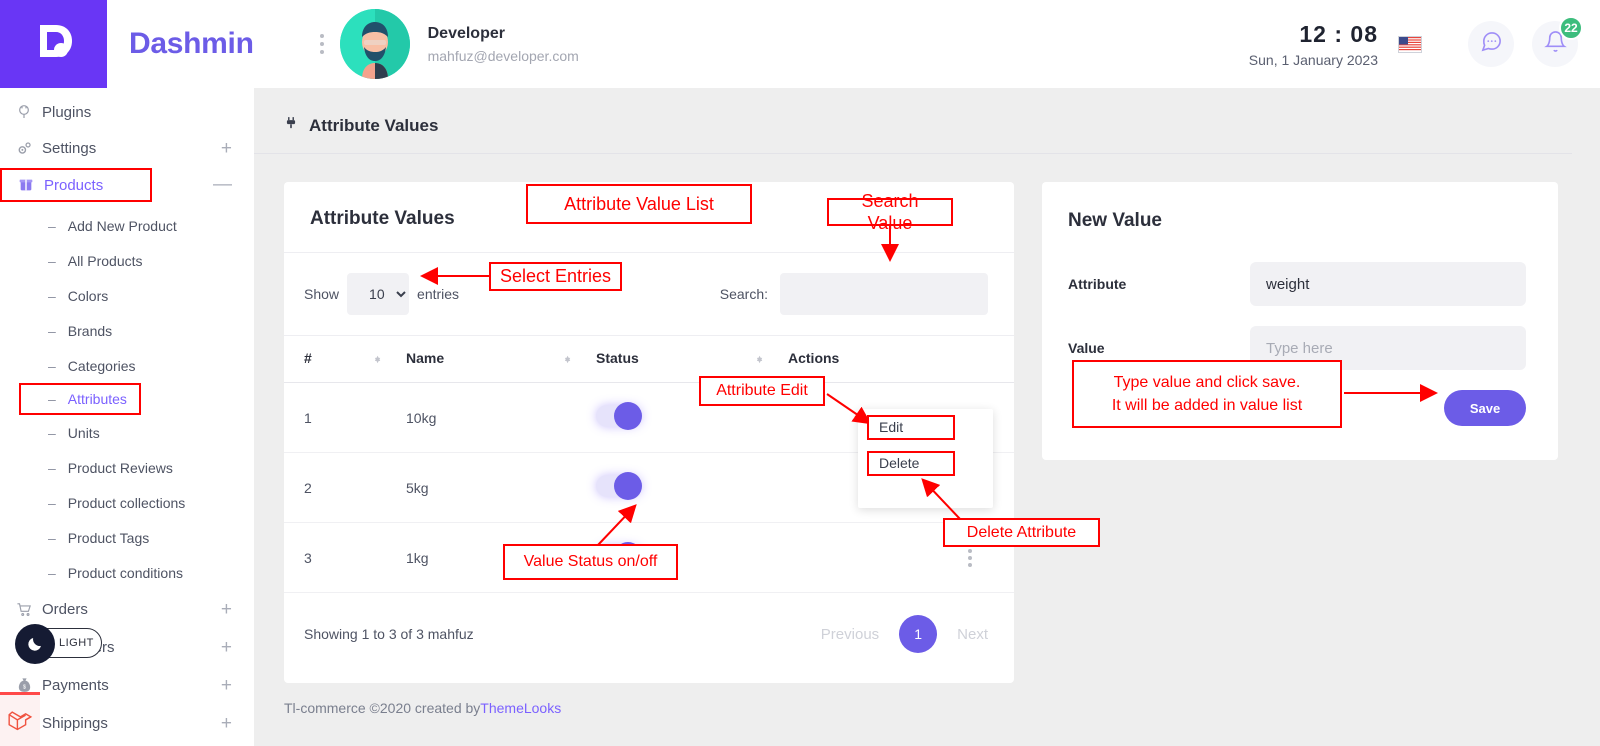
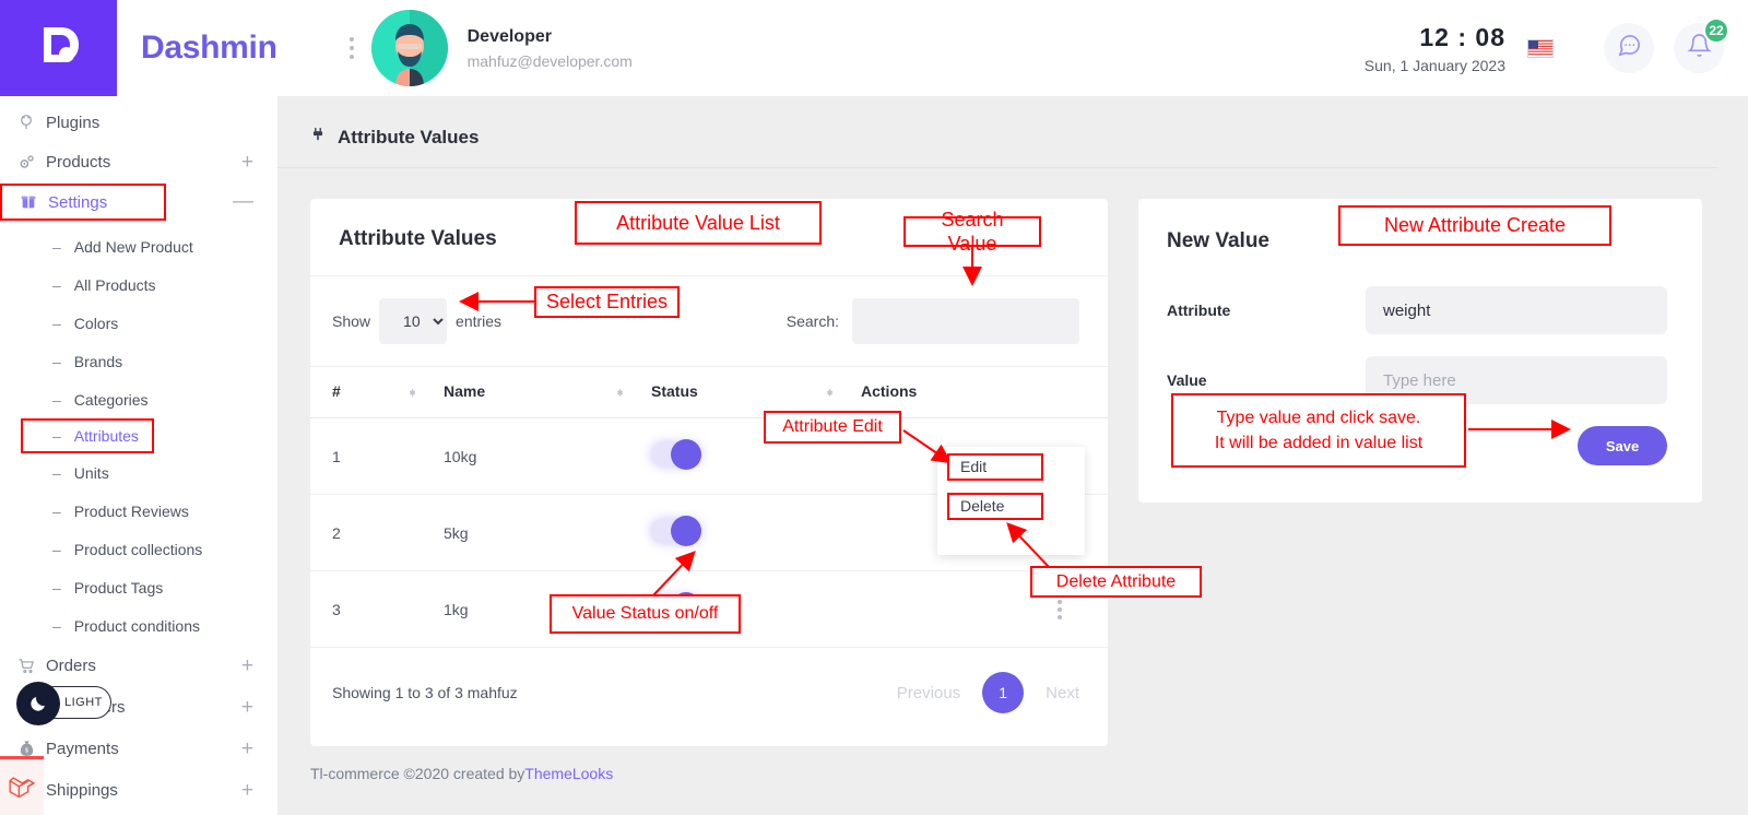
  Dashmin
  Developer
  mahfuz@developer.com
  12 : 08
  Sun, 1 January 2023
  22
  Plugins
- Settings
+ Products
  +
- Products
+ Settings
  —
  –
  Add New Product
  –
  All Products
  –
  Colors
  –
  Brands
  –
  Categories
  –
  Attributes
  –
  Units
  –
  Product Reviews
  –
  Product collections
  –
  Product Tags
  –
  Product conditions
  Orders
  +
  +
  Payments
  +
  Shippings
  +
  LIGHT
  Attribute Values
  Attribute Values
  Show
  10
  entries
  Search:
  #	Name	Status	Actions
  1	10kg
  2	5kg
  3	1kg
  Showing 1 to 3 of 3 mahfuz
  Previous
  1
  Next
  New Value
  Attribute
  weight
  Value
  Type here
  Save
  Tl-commerce ©2020 created byThemeLooks
  Attribute Value List
  Search Value
  Select Entries
  Attribute Edit
  Edit
  Delete
  Delete Attribute
  Value Status on/off
+ New Attribute Create
  Type value and click save.
  It will be added in value list
